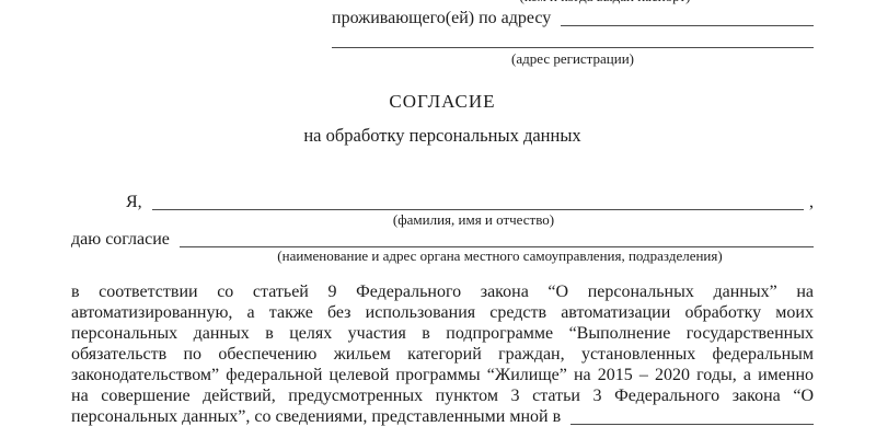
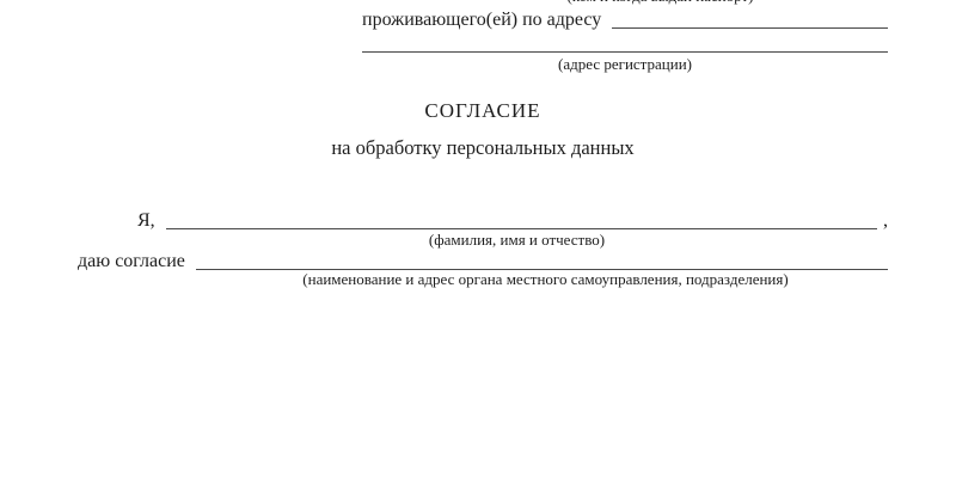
  проживающего(ей) по адресу
  (адрес регистрации)
  СОГЛАСИЕ
  на обработку персональных данных
  Я,
  ,
  (фамилия, имя и отчество)
  даю согласие
  (наименование и адрес органа местного самоуправления, подразделения)
- в соответствии со статьей 9 Федерального закона “О персональных данных” на
- автоматизированную, а также без использования средств автоматизации обработку моих
- персональных данных в целях участия в подпрограмме “Выполнение государственных
- обязательств по обеспечению жильем категорий граждан, установленных федеральным
- законодательством” федеральной целевой программы “Жилище” на 2015 – 2020 годы, а именно
- на совершение действий, предусмотренных пунктом 3 статьи 3 Федерального закона “О
- персональных данных”, со сведениями, представленными мной в
